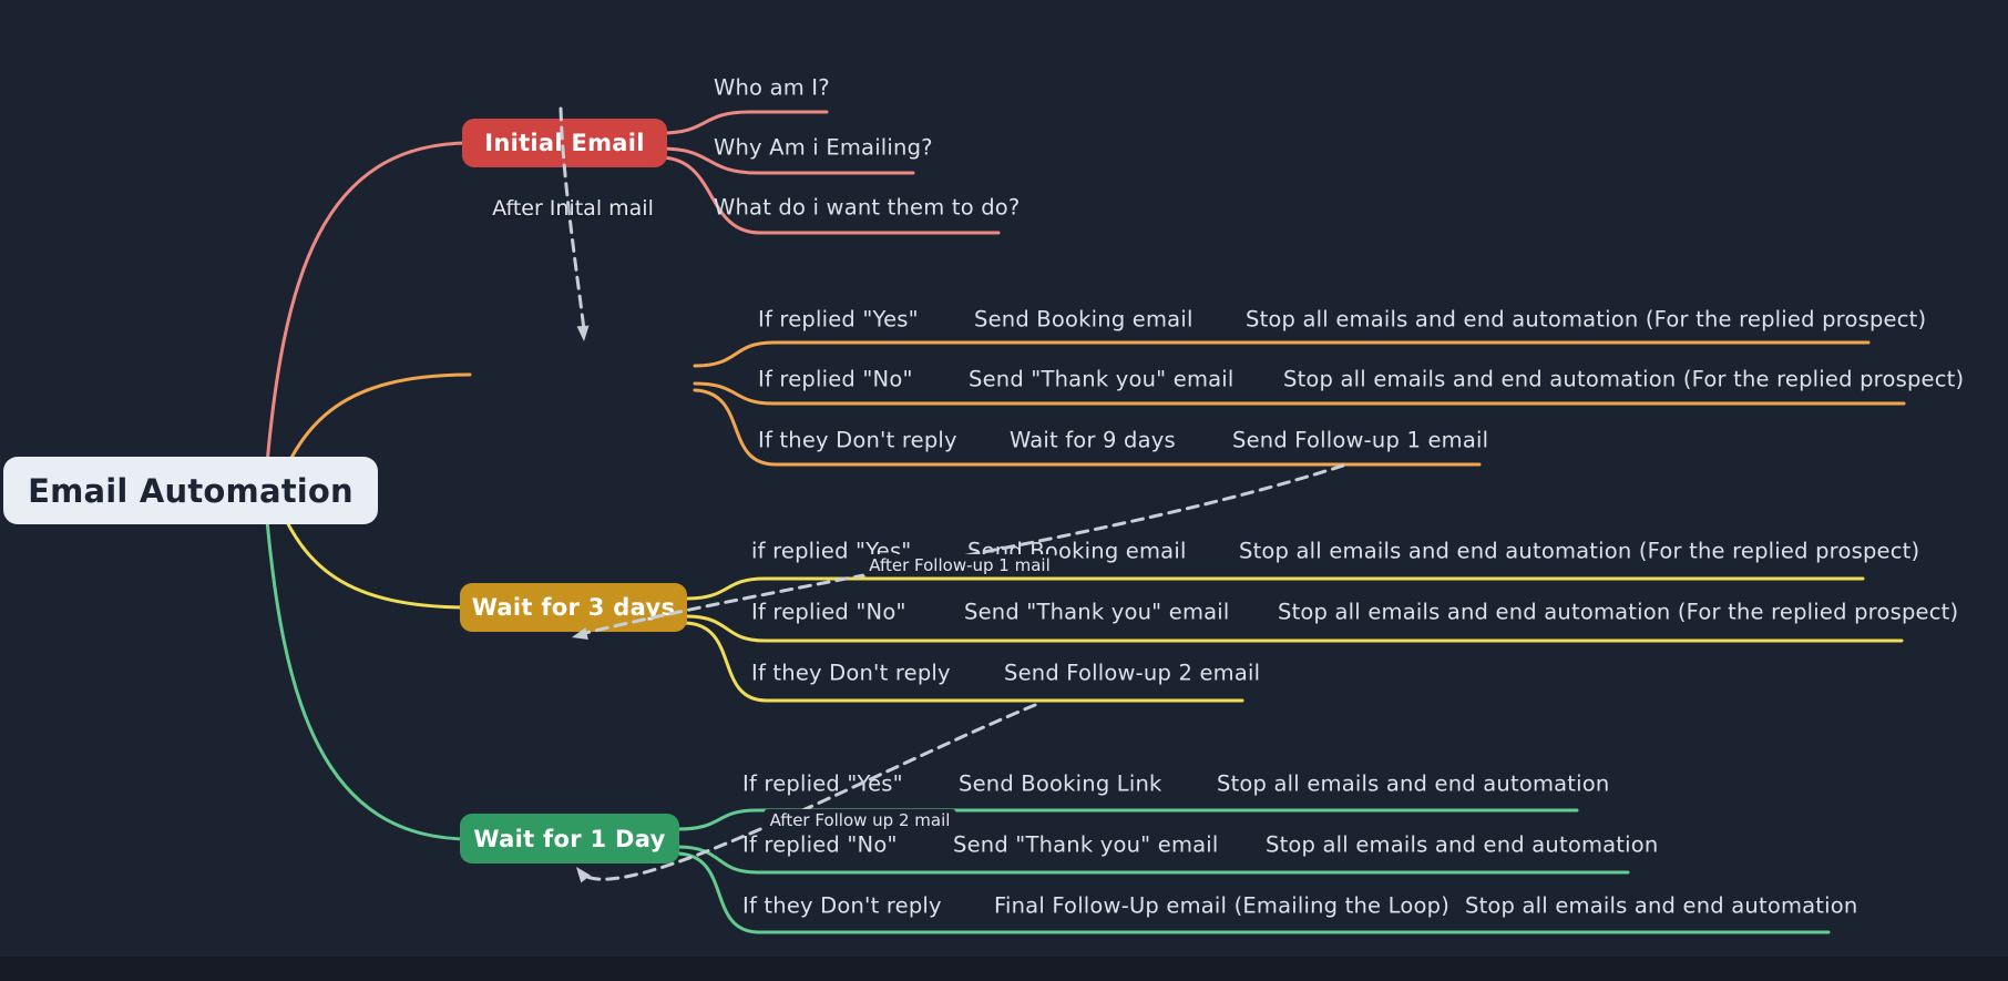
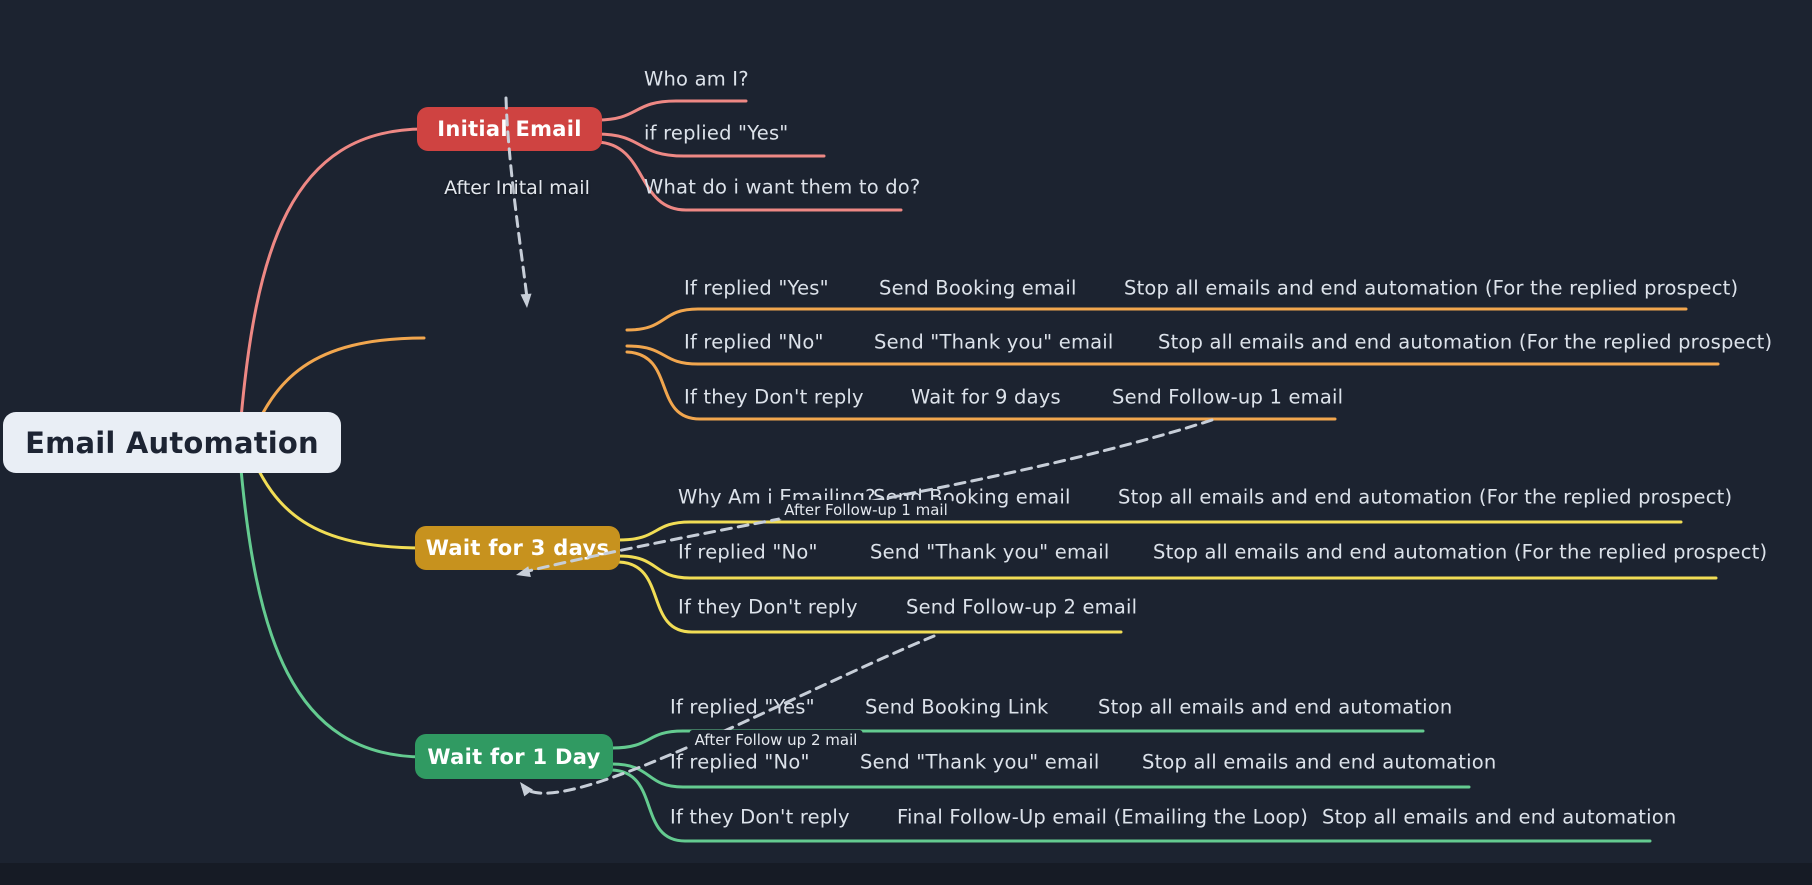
  Email Automation
  Initial Email
  Wait for 3 days
  Wait for 1 Day
  Who am I?
- Why Am i Emailing?
+ if replied "Yes"
  What do i want them to do?
  If replied "Yes"
  Send Booking email
  Stop all emails and end automation (For the replied prospect)
  If replied "No"
  Send "Thank you" email
  Stop all emails and end automation (For the replied prospect)
  If they Don't reply
  Wait for 9 days
  Send Follow-up 1 email
- if replied "Yes"
+ Why Am i Emailing?
  Snd Booking email
  Stop all emails and end automation (For the replied prospect)
  If replied "No"
  Send "Thank you" email
  Stop all emails and end automation (For the replied prospect)
  If they Don't reply
  Send Follow-up 2 email
  If replied "es"
  Send Booking Link
  Stop all emails and end automation
  If replied "No"
  Send "Thank you" email
  Stop all emails and end automation
  If they Don't reply
  Final Follow-Up email (Emailing the Loop)
  Stop all emails and end automation
  After Inital mail
  After Follow-up 1 mail
  After Follow up 2 mail
